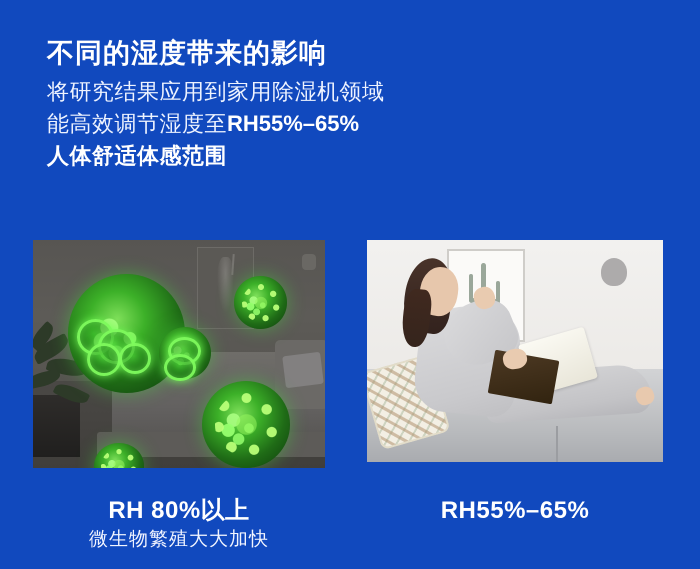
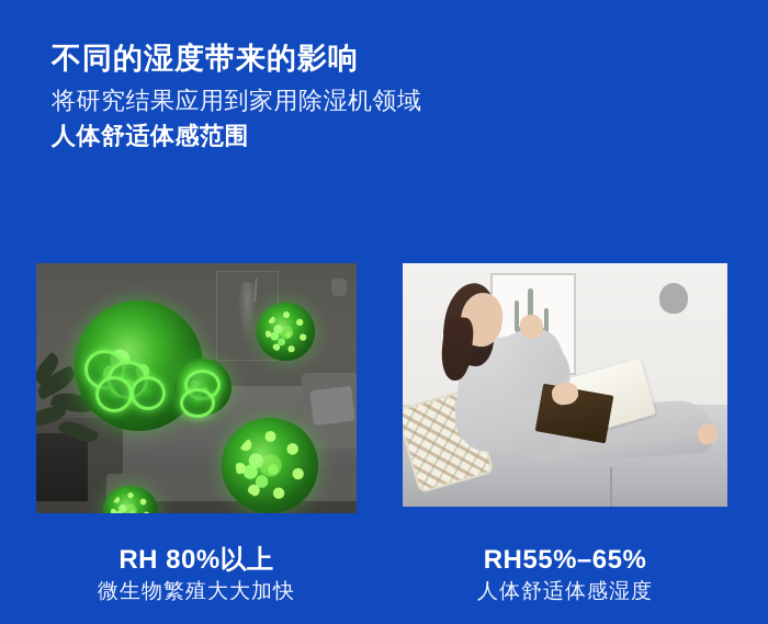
  不同的湿度带来的影响
  将研究结果应用到家用除湿机领域
- 能高效调节湿度至RH55%–65%
  人体舒适体感范围
  RH 80%以上
  微生物繁殖大大加快
  RH55%–65%
+ 人体舒适体感湿度
